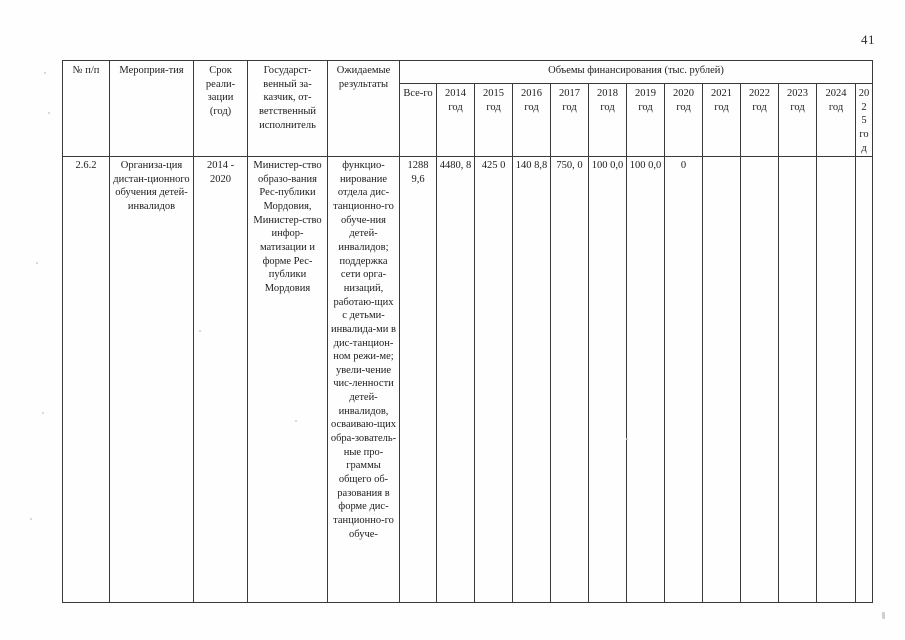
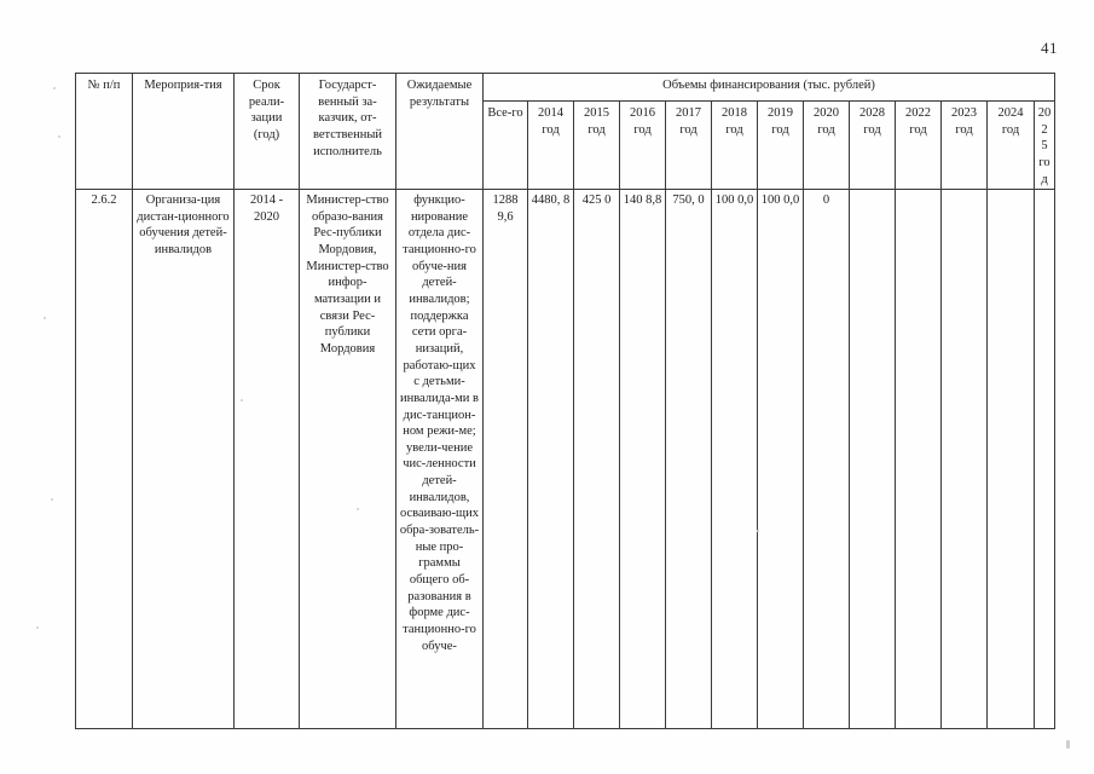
  41
  № п/п	Мероприя-тия	Срок реали-зации (год)	Государст-венный за-казчик, от-ветственный исполнитель	Ожидаемые результаты	Объемы финансирования (тыс. рублей)
- Все-го	2014 год	2015 год	2016 год	2017 год	2018 год	2019 год	2020 год	2021 год	2022 год	2023 год	2024 год	202 5 год
+ Все-го	2014 год	2015 год	2016 год	2017 год	2018 год	2019 год	2020 год	2028 год	2022 год	2023 год	2024 год	202 5 год
- 2.6.2	Организа-ция дистан-ционного обучения детей-инвалидов	2014 - 2020	Министер-ство образо-вания Рес-публики Мордовия, Министер-ство инфор-матизации и форме Рес-публики Мордовия	функцио-нирование отдела дис-танционно-го обуче-ния детей-инвалидов; поддержка сети орга-низаций, работаю-щих с детьми-инвалида-ми в дис-танцион-ном режи-ме; увели-чение чис-ленности детей-инвалидов, осваиваю-щих обра-зователь-ные про-граммы общего об-разования в форме дис-танционно-го обуче-	1288 9,6	4480, 8	425 0	140 8,8	750, 0	100 0,0	100 0,0	0
+ 2.6.2	Организа-ция дистан-ционного обучения детей-инвалидов	2014 - 2020	Министер-ство образо-вания Рес-публики Мордовия, Министер-ство инфор-матизации и связи Рес-публики Мордовия	функцио-нирование отдела дис-танционно-го обуче-ния детей-инвалидов; поддержка сети орга-низаций, работаю-щих с детьми-инвалида-ми в дис-танцион-ном режи-ме; увели-чение чис-ленности детей-инвалидов, осваиваю-щих обра-зователь-ные про-граммы общего об-разования в форме дис-танционно-го обуче-	1288 9,6	4480, 8	425 0	140 8,8	750, 0	100 0,0	100 0,0	0
